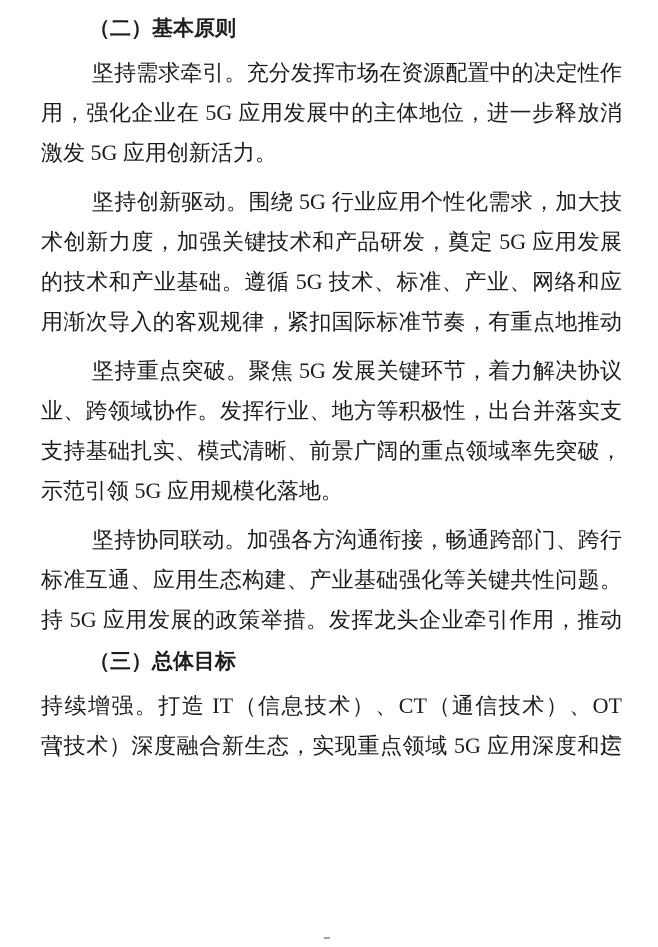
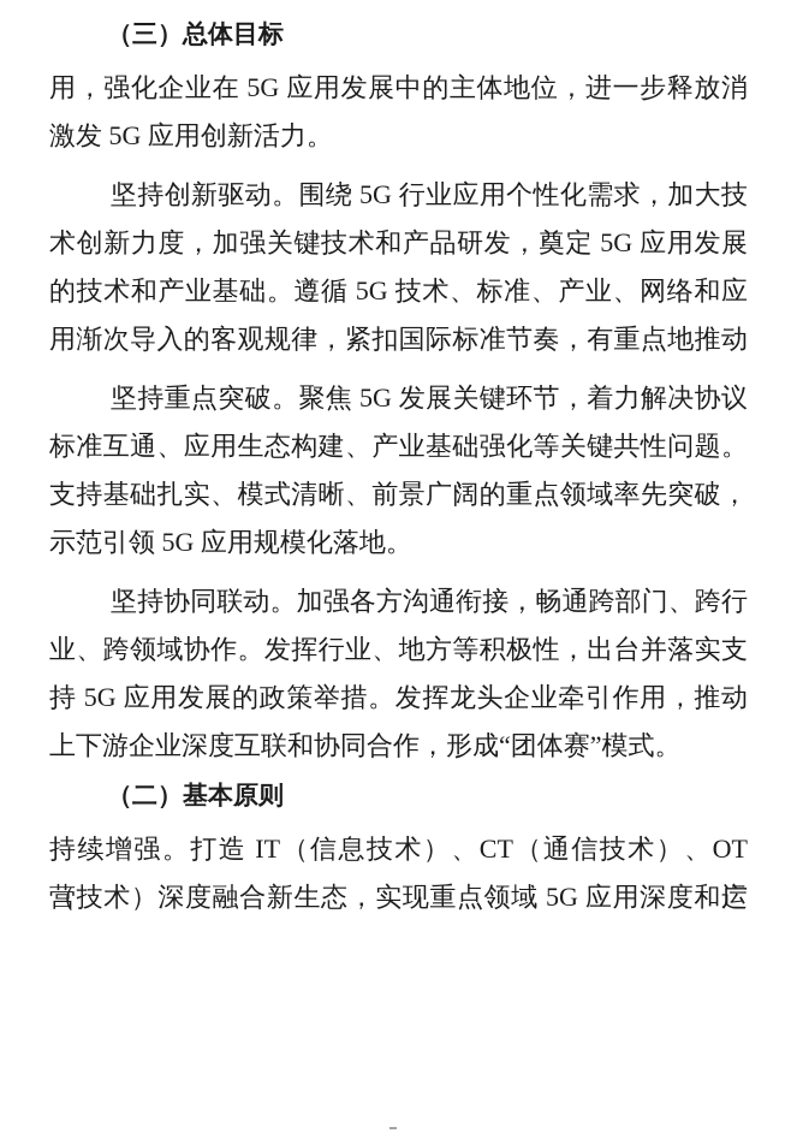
- （二）基本原则
+ （三）总体目标
- 坚持需求牵引。充分发挥市场在资源配置中的决定性作
  用，强化企业在 5G 应用发展中的主体地位，进一步释放消
  激发 5G 应用创新活力。
  坚持创新驱动。围绕 5G 行业应用个性化需求，加大技
  术创新力度，加强关键技术和产品研发，奠定 5G 应用发展
  的技术和产业基础。遵循 5G 技术、标准、产业、网络和应
  用渐次导入的客观规律，紧扣国际标准节奏，有重点地推动
  坚持重点突破。聚焦 5G 发展关键环节，着力解决协议
- 业、跨领域协作。发挥行业、地方等积极性，出台并落实支
+ 标准互通、应用生态构建、产业基础强化等关键共性问题。
  支持基础扎实、模式清晰、前景广阔的重点领域率先突破，
  示范引领 5G 应用规模化落地。
  坚持协同联动。加强各方沟通衔接，畅通跨部门、跨行
- 标准互通、应用生态构建、产业基础强化等关键共性问题。
+ 业、跨领域协作。发挥行业、地方等积极性，出台并落实支
  持 5G 应用发展的政策举措。发挥龙头企业牵引作用，推动
+ 上下游企业深度互联和协同合作，形成“团体赛”模式。
- （三）总体目标
+ （二）基本原则
  持续增强。打造 IT（信息技术）、CT（通信技术）、OT（运
  营技术）深度融合新生态，实现重点领域 5G 应用深度和广
